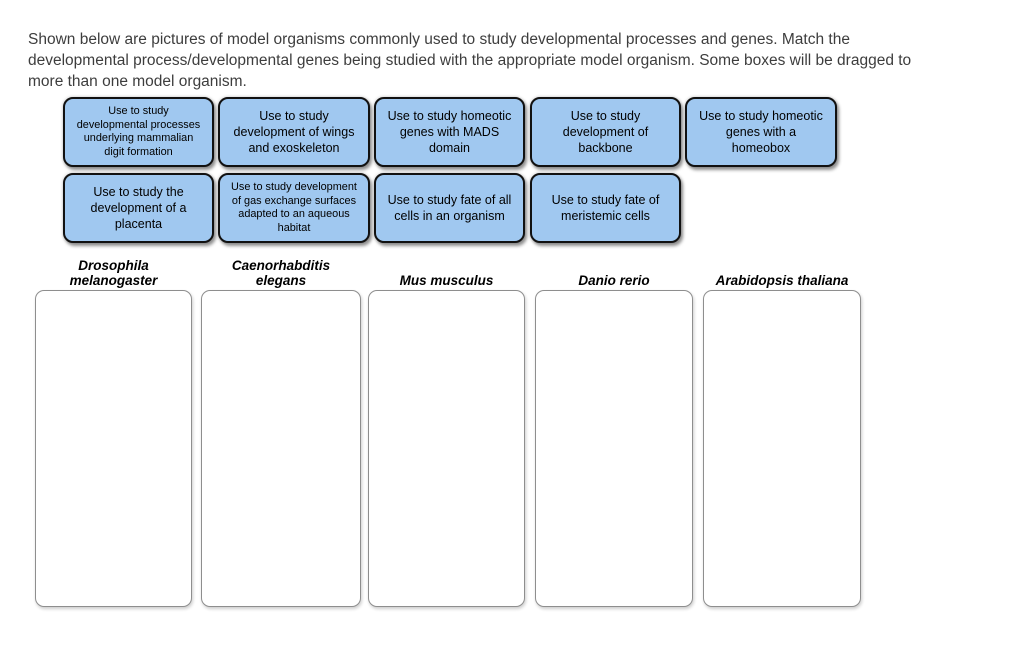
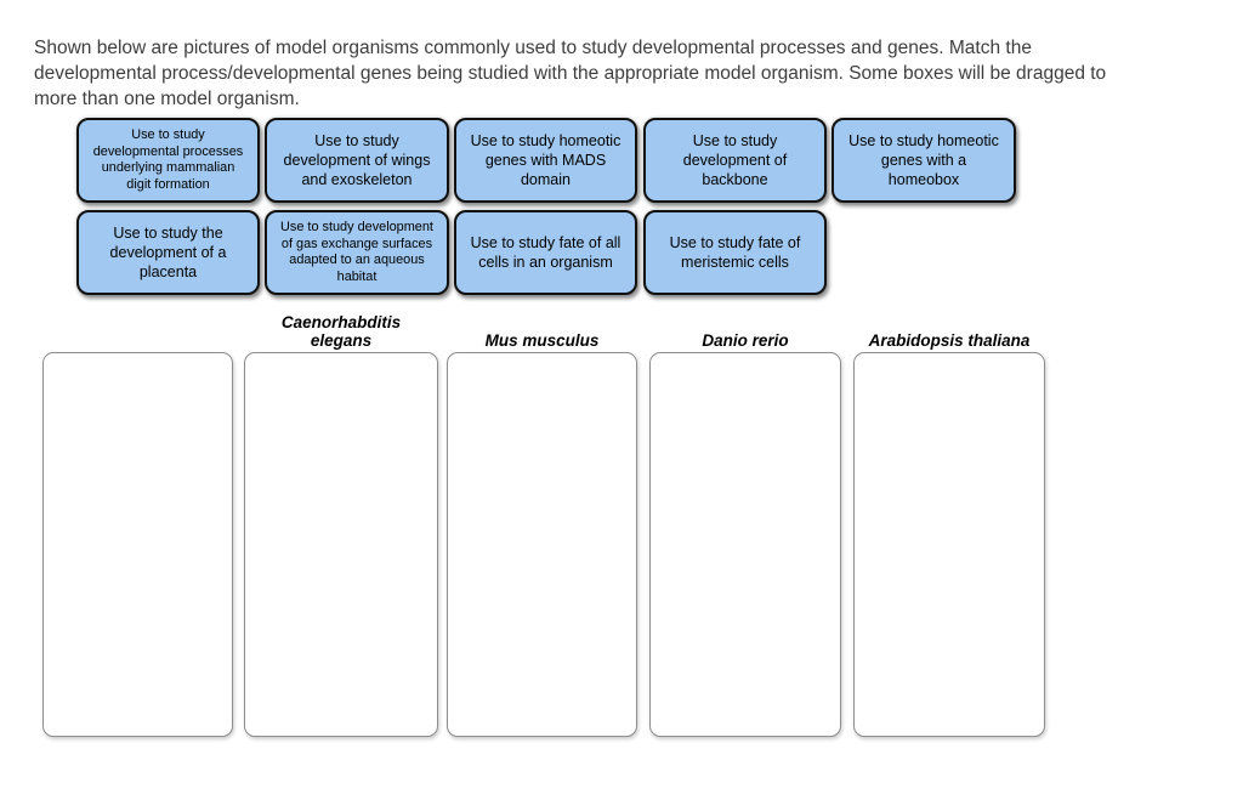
  Shown below are pictures of model organisms commonly used to study developmental processes and genes. Match the
  developmental process/developmental genes being studied with the appropriate model organism. Some boxes will be dragged to
  more than one model organism.
  Use to study
  developmental processes
  underlying mammalian
  digit formation
  Use to study
  development of wings
  and exoskeleton
  Use to study homeotic
  genes with MADS
  domain
  Use to study
  development of
  backbone
  Use to study homeotic
  genes with a
  homeobox
  Use to study the
  development of a
  placenta
  Use to study development
  of gas exchange surfaces
  adapted to an aqueous
  habitat
  Use to study fate of all
  cells in an organism
  Use to study fate of
  meristemic cells
- Drosophila
- melanogaster
  Caenorhabditis
  elegans
  Mus musculus
  Danio rerio
  Arabidopsis thaliana
